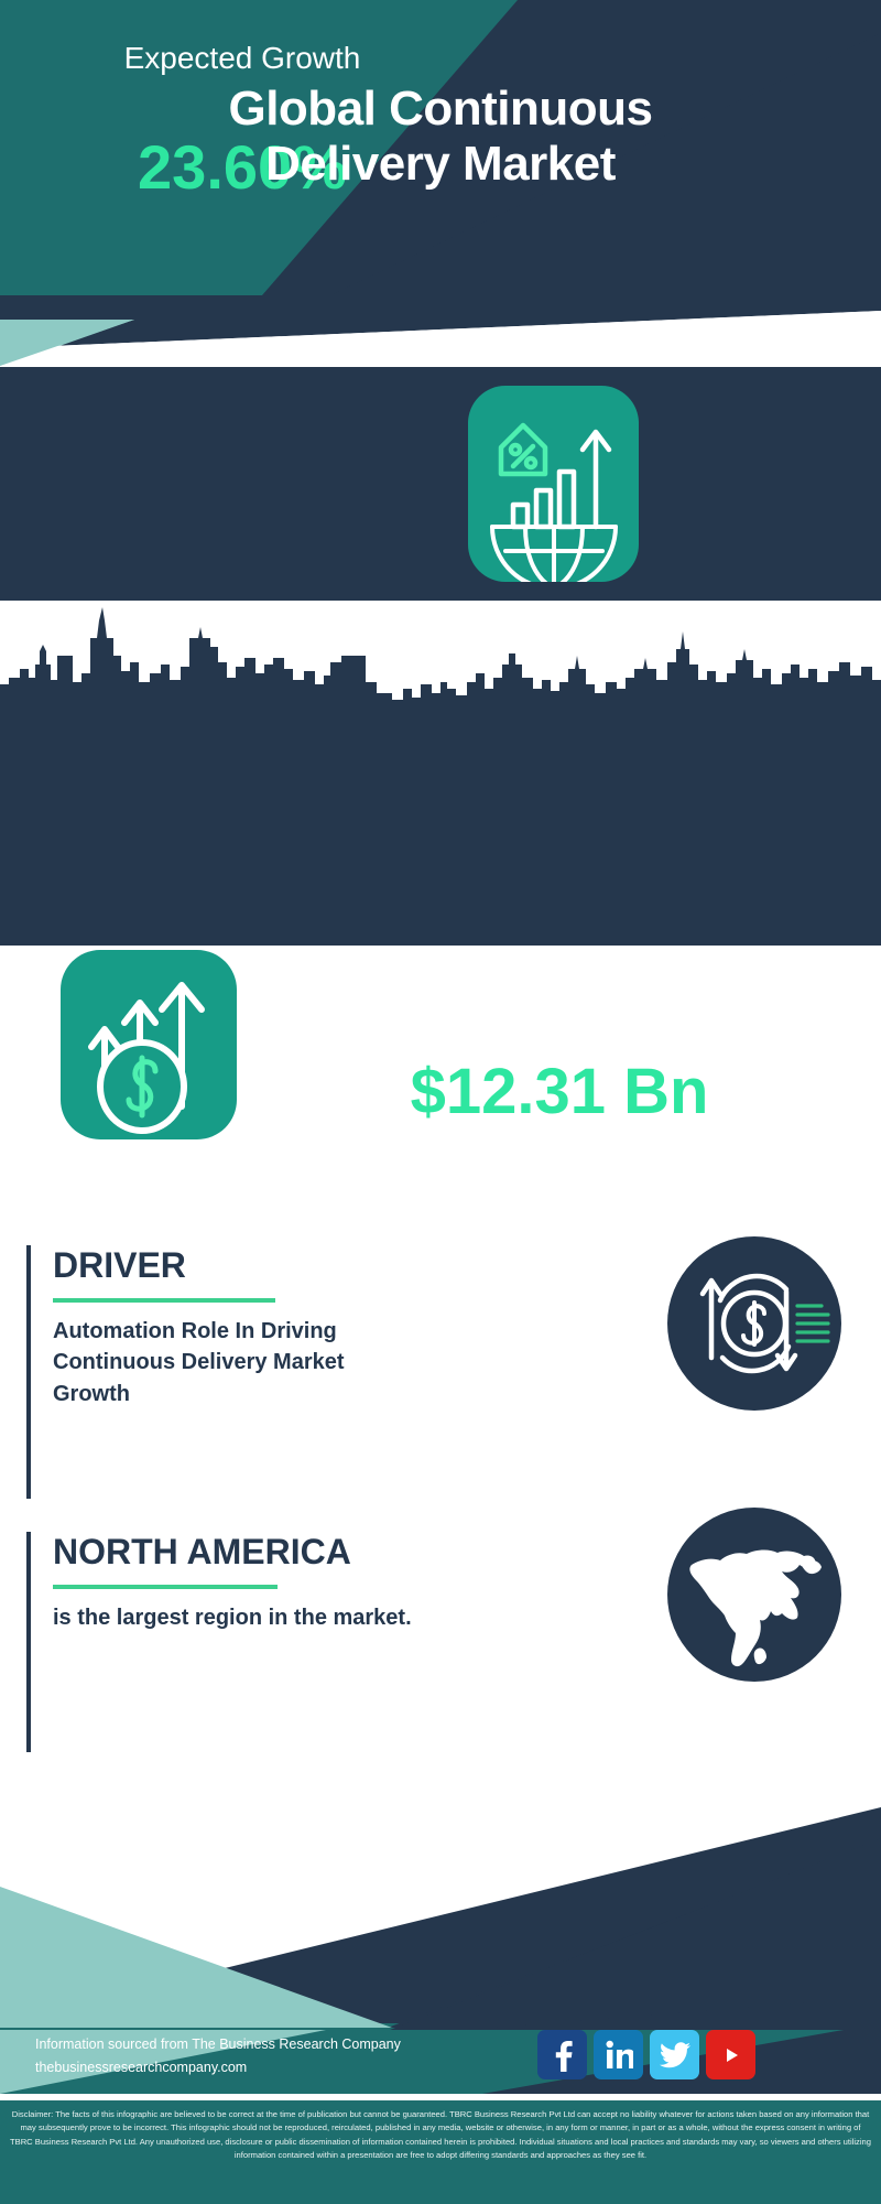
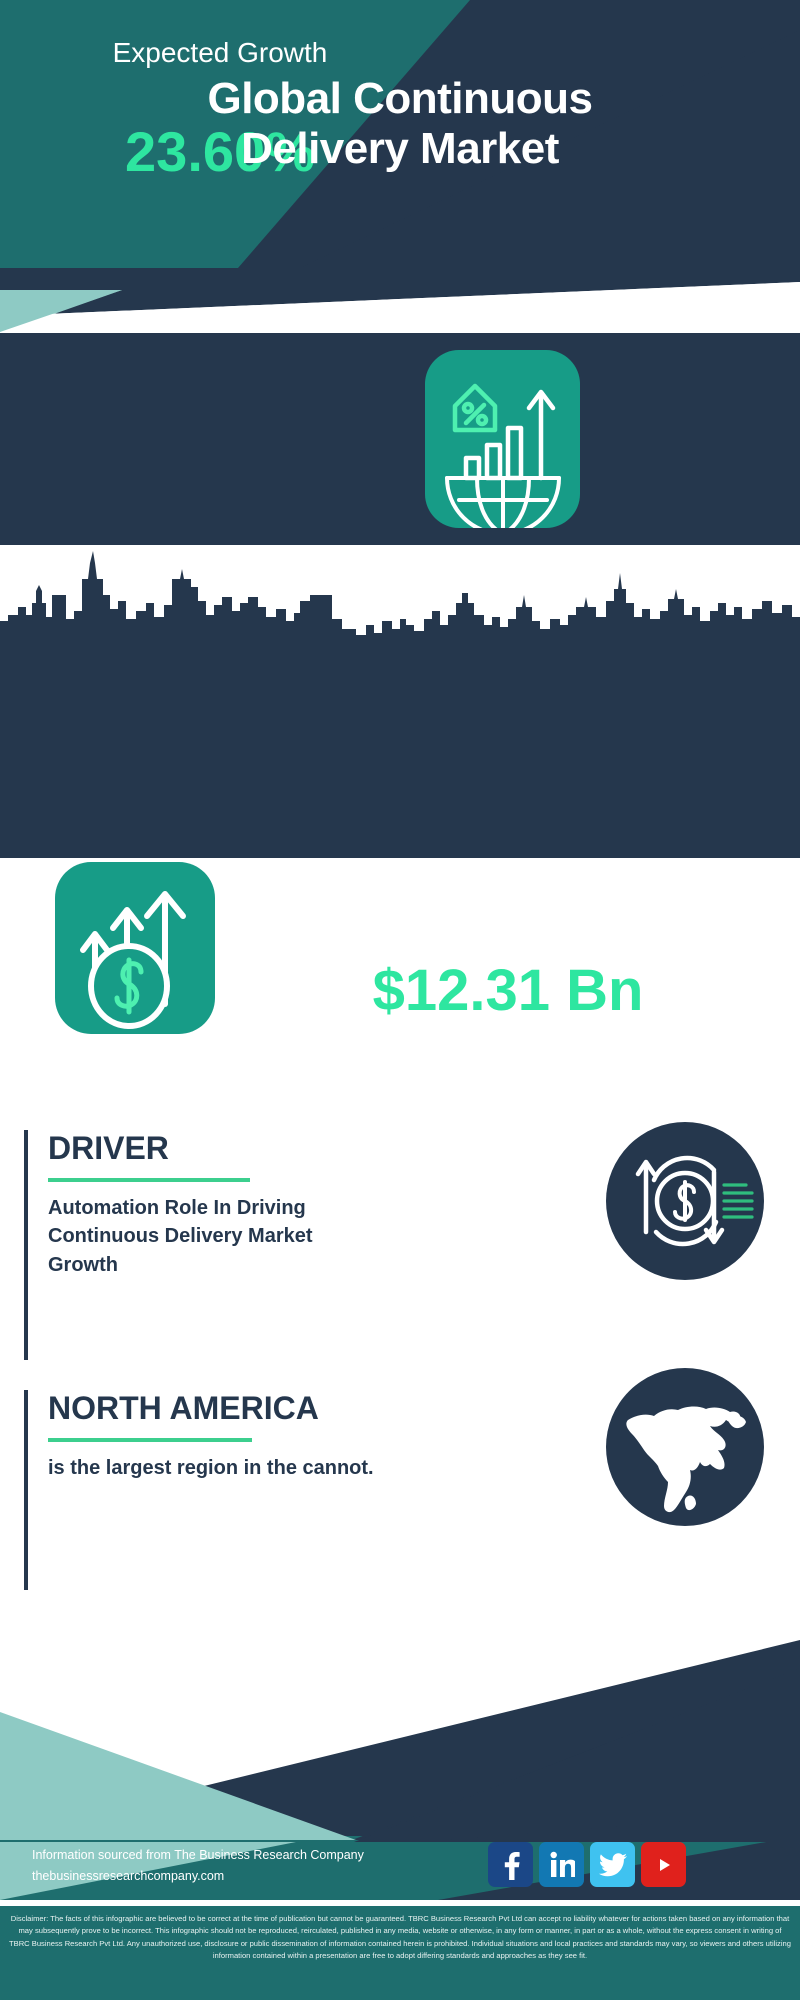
  Global Continuous
  Delivery Market
  Expected Growth
  23.60%
  $12.31 Bn
  DRIVER
  Automation Role In Driving Continuous Delivery Market Growth
  NORTH AMERICA
- is the largest region in the market.
+ is the largest region in the cannot.
  Information sourced from The Business Research Company
  thebusinessresearchcompany.com
  Disclaimer: The facts of this infographic are believed to be correct at the time of publication but cannot be guaranteed. TBRC Business Research Pvt Ltd can accept no liability whatever for actions taken based on any information that may subsequently prove to be incorrect. This infographic should not be reproduced, reirculated, published in any media, website or otherwise, in any form or manner, in part or as a whole, without the express consent in writing of TBRC Business Research Pvt Ltd. Any unauthorized use, disclosure or public dissemination of information contained herein is prohibited. Individual situations and local practices and standards may vary, so viewers and others utilizing information contained within a presentation are free to adopt differing standards and approaches as they see fit.
